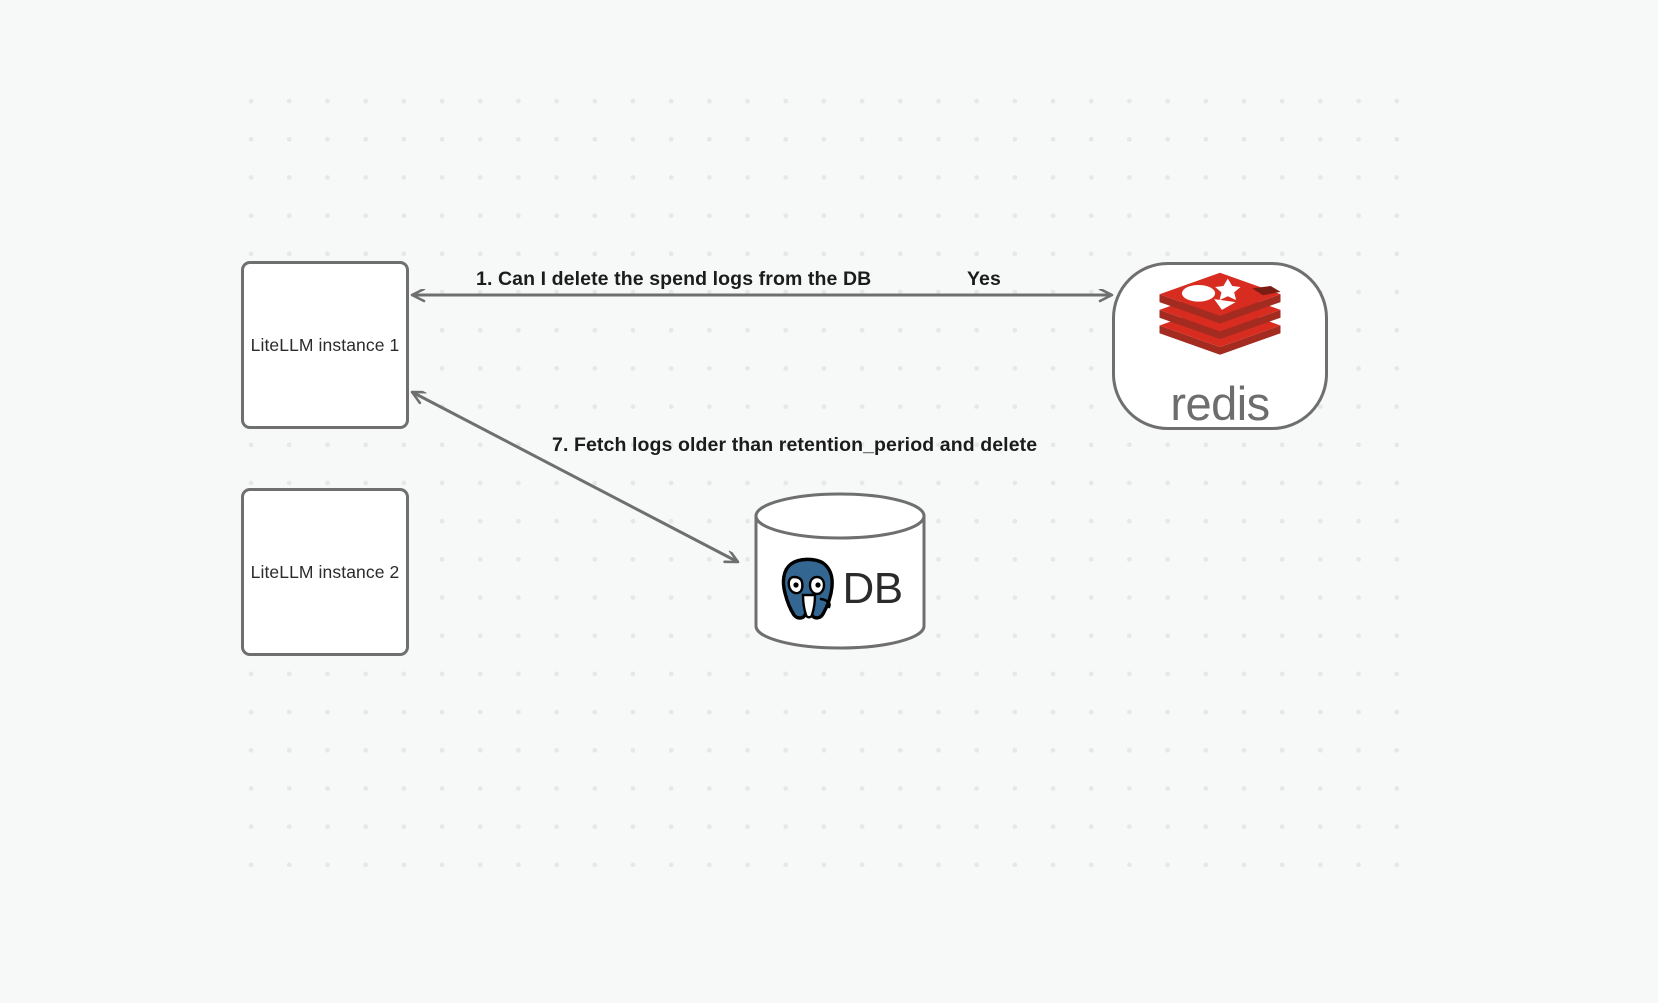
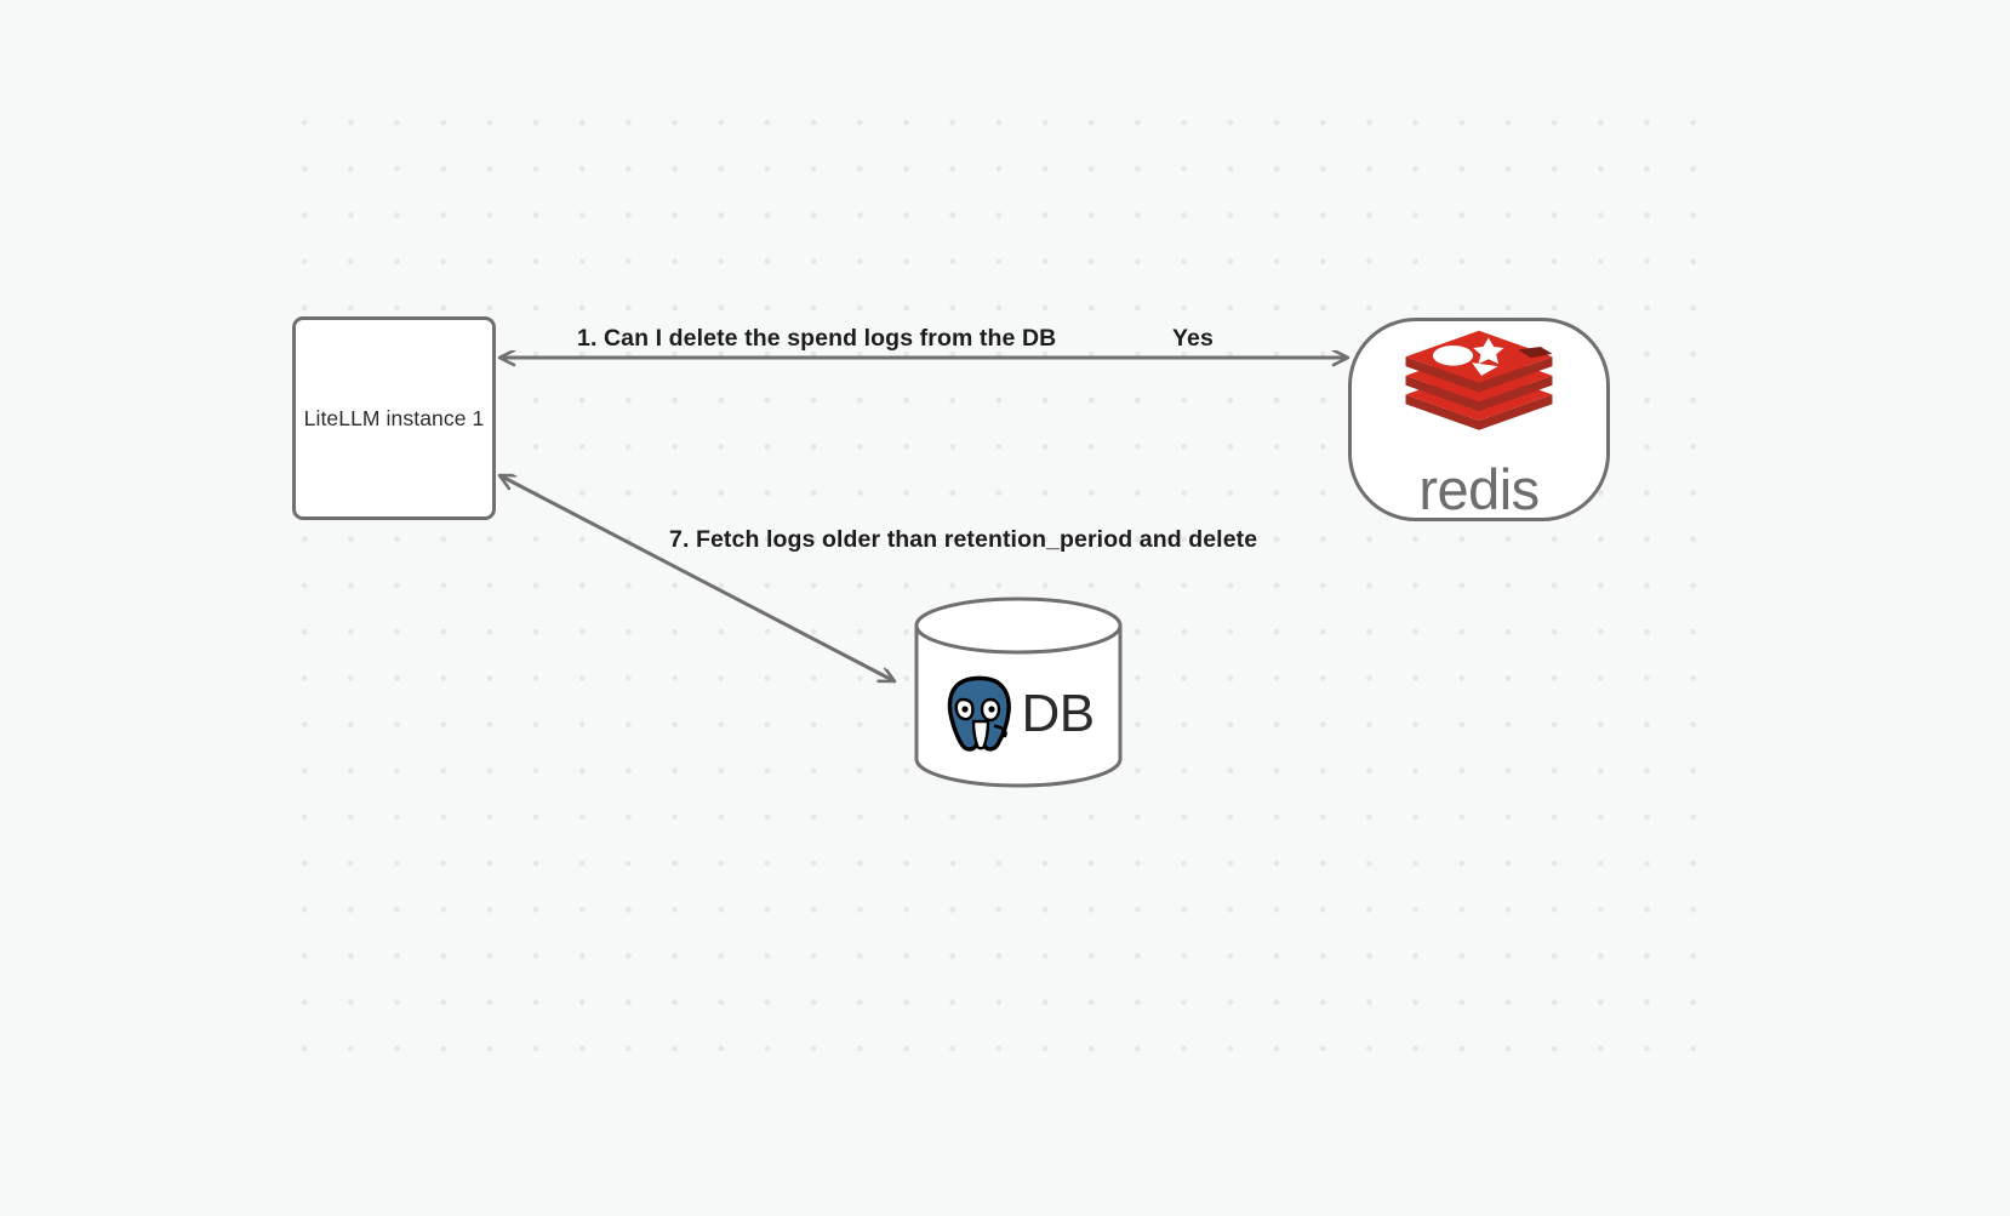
  1. Can I delete the spend logs from the DB
  Yes
  7. Fetch logs older than retention_period and delete
  LiteLLM instance 1
- LiteLLM instance 2
  redis
  DB
